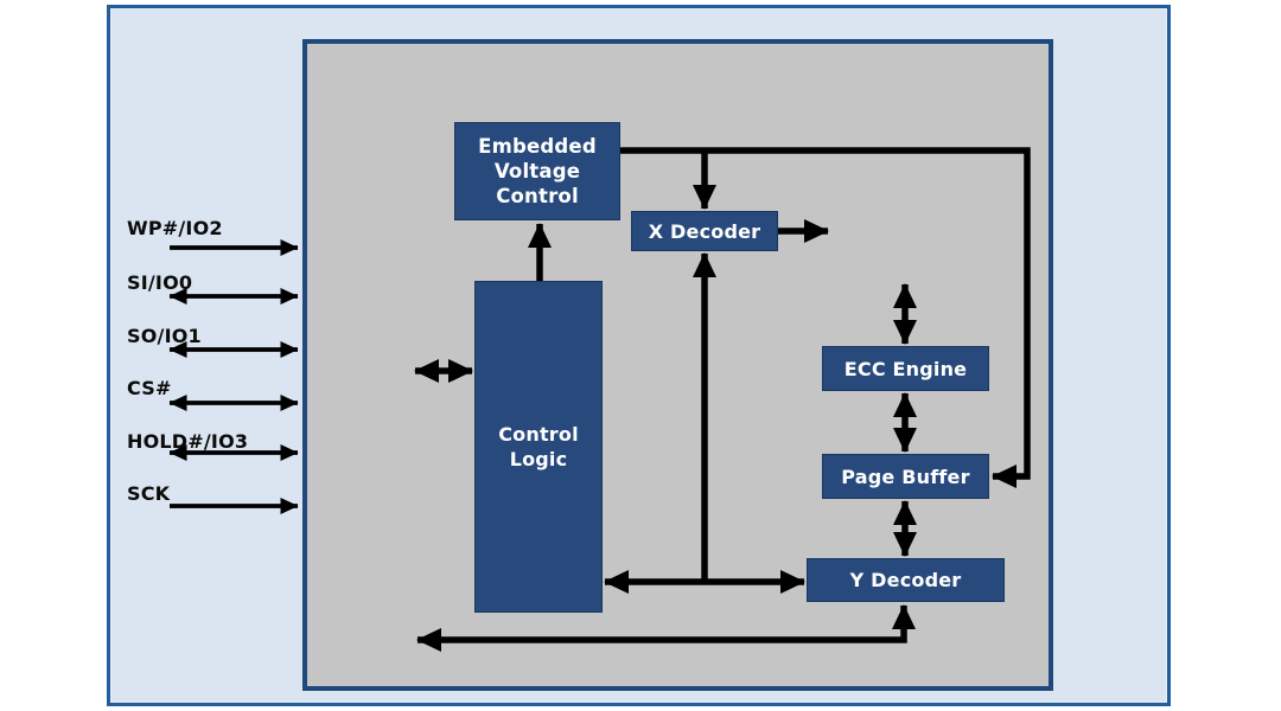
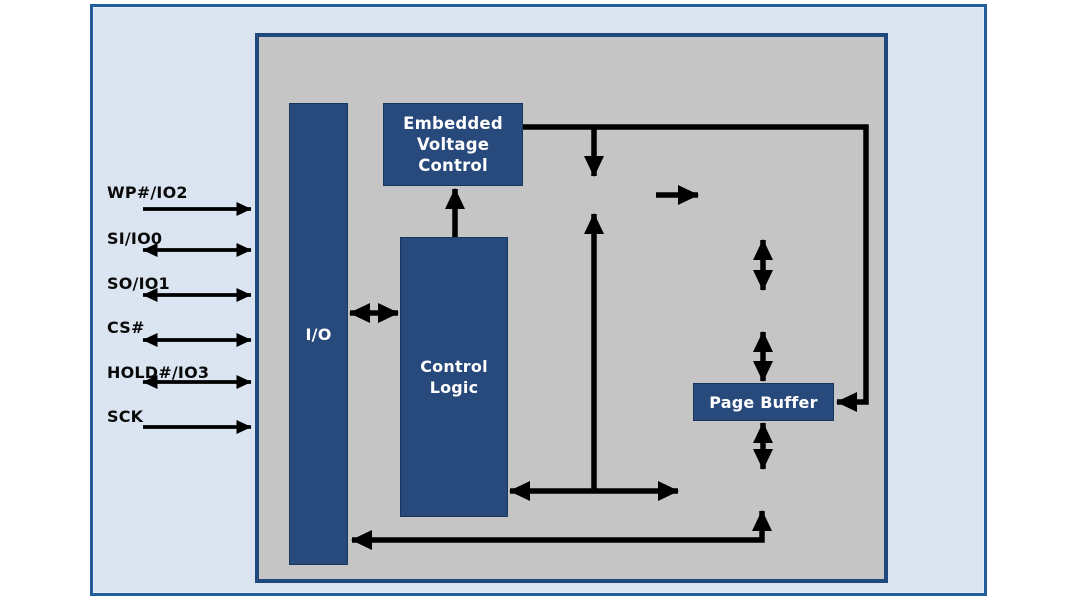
  WP#/IO2
  SI/IO0
  SO/IO1
  CS#
  HOLD#/IO3
  SCK
+ I/O
  Embedded
  Voltage
  Control
  Control
  Logic
- X Decoder
- ECC Engine
  Page Buffer
- Y Decoder
